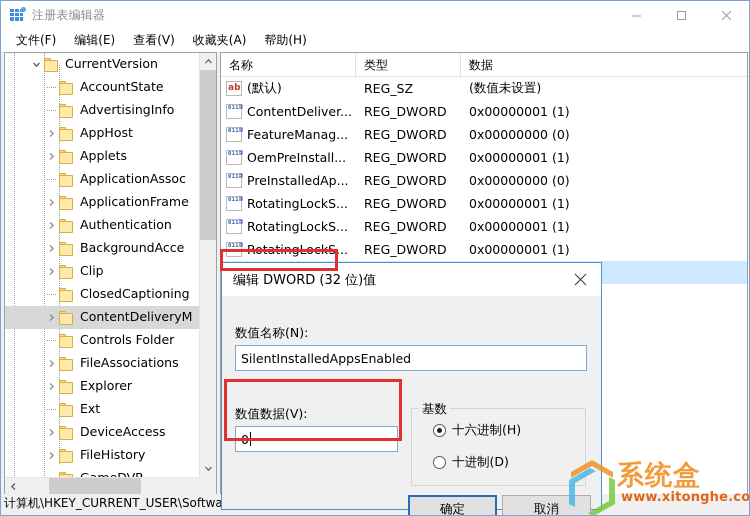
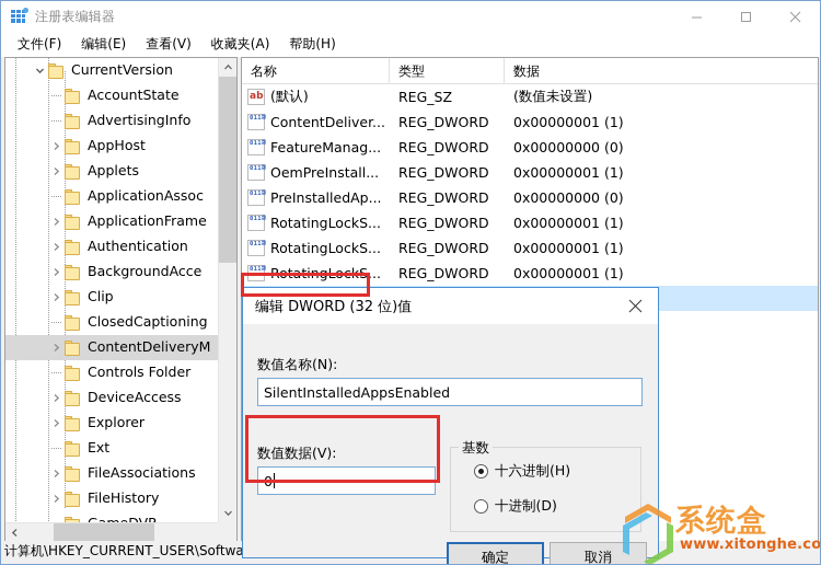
  注册表编辑器
  文件(F)
  编辑(E)
  查看(V)
  收藏夹(A)
  帮助(H)
  CurrentVersion
  AccountState
  AdvertisingInfo
  AppHost
  Applets
  ApplicationAssoc
  ApplicationFrame
  Authentication
  BackgroundAcce
  Clip
  ClosedCaptioning
  ContentDeliveryM
  Controls Folder
- FileAssociations
+ DeviceAccess
  Explorer
  Ext
- DeviceAccess
+ FileAssociations
  FileHistory
  名称
  类型
  数据
  (默认)
  REG_SZ
  (数值未设置)
  ContentDeliver...
  REG_DWORD
  0x00000001 (1)
  FeatureManag...
  REG_DWORD
  0x00000000 (0)
  OemPreInstall...
  REG_DWORD
  0x00000001 (1)
  PreInstalledAp...
  REG_DWORD
  0x00000000 (0)
  RotatingLockS...
  REG_DWORD
  0x00000001 (1)
  RotatingLockS...
  REG_DWORD
  0x00000001 (1)
  RotatingLockS...
  REG_DWORD
  0x00000001 (1)
  计算机\HKEY_CURRENT_USER\Softwa
  编辑 DWORD (32 位)值
  数值名称(N):
  SilentInstalledAppsEnabled
  数值数据(V):
  0
  基数
  十六进制(H)
  十进制(D)
  确定
  取消
  系统盒
  www.xitonghe.co
